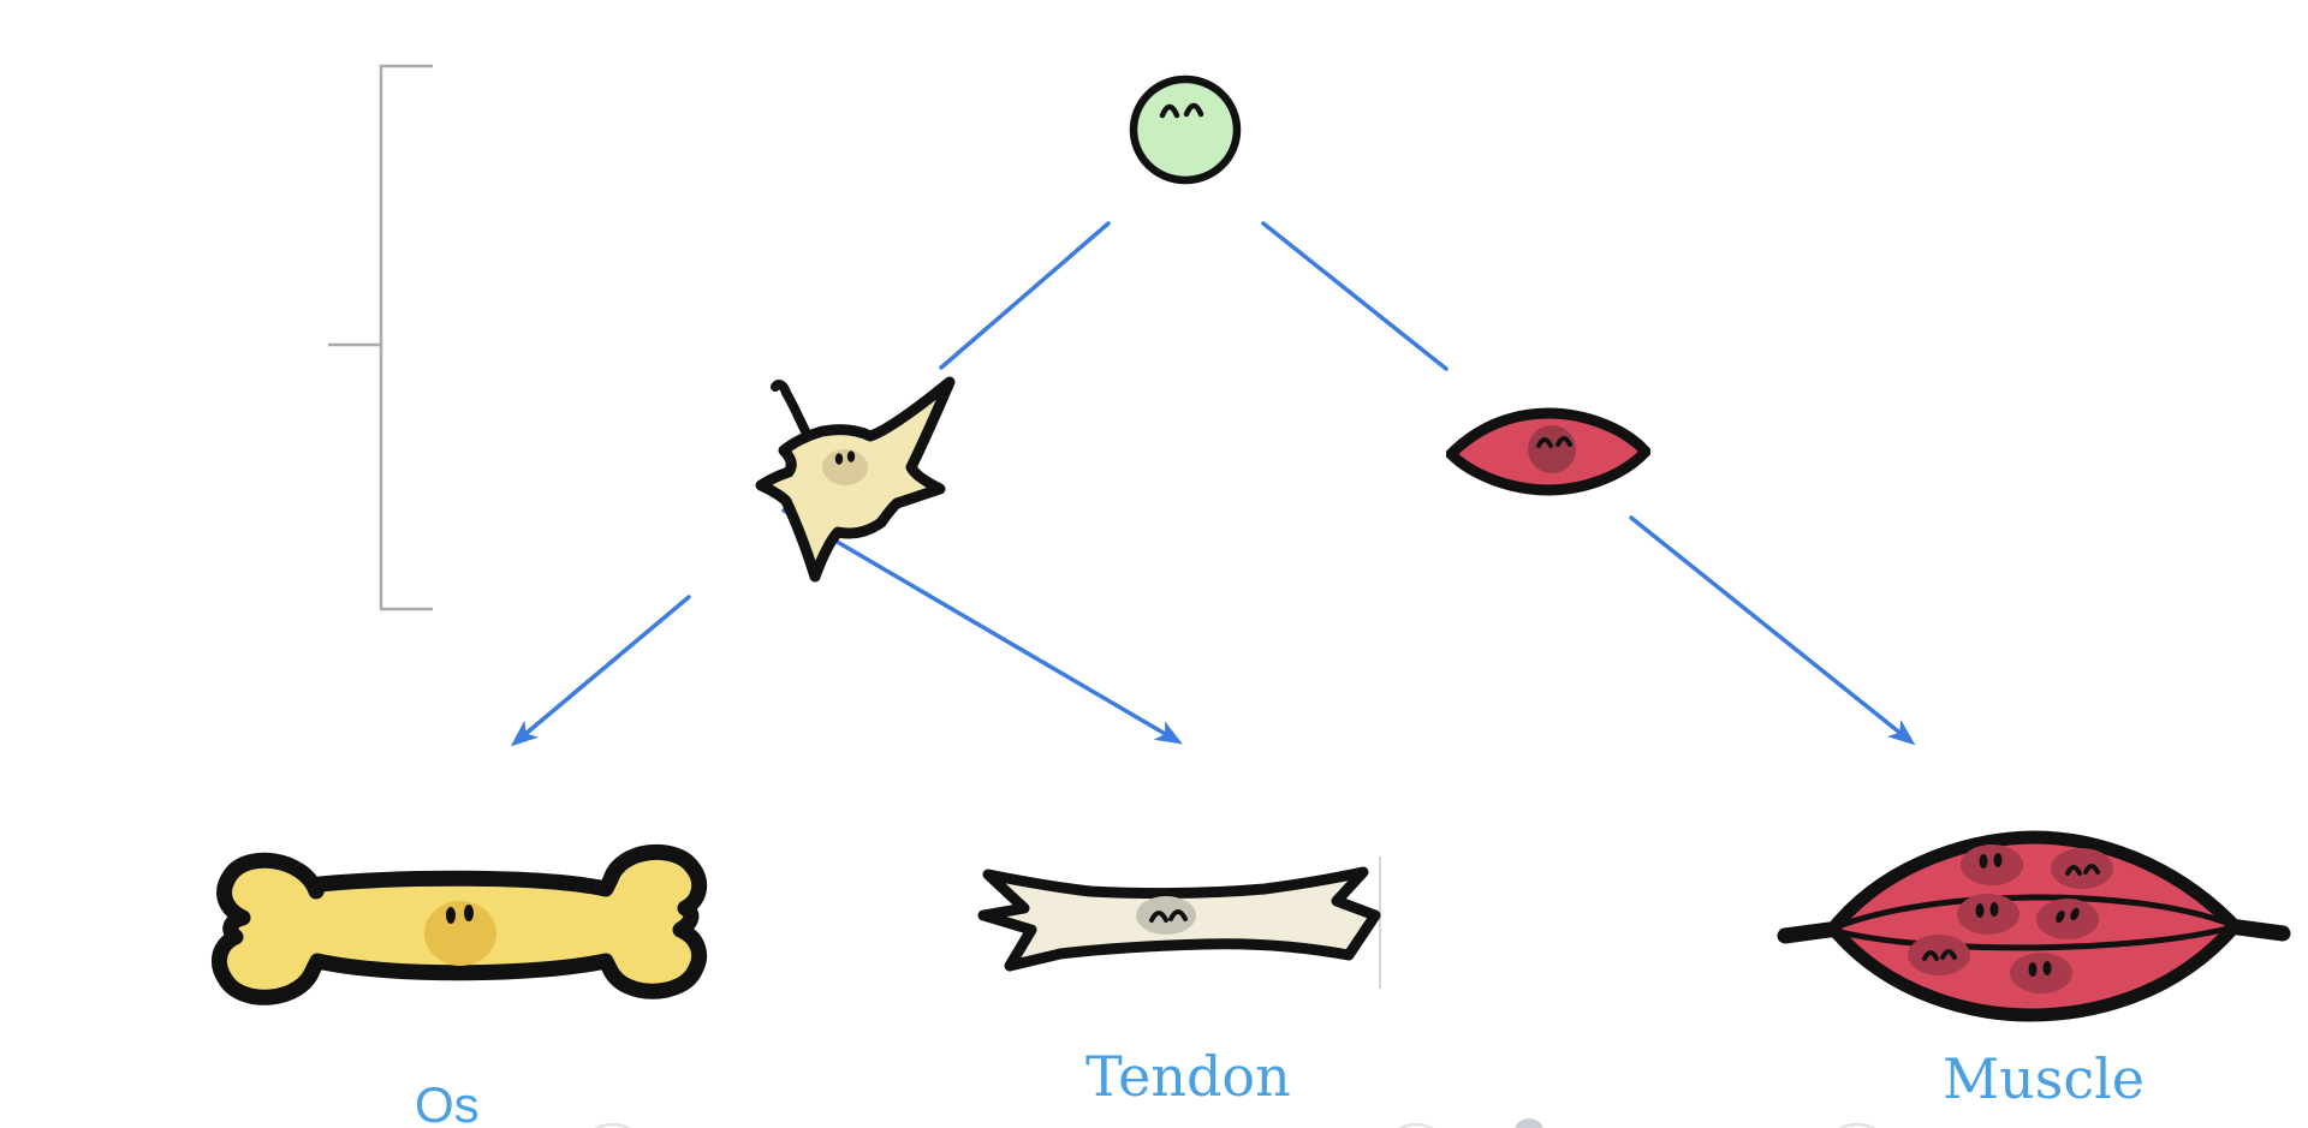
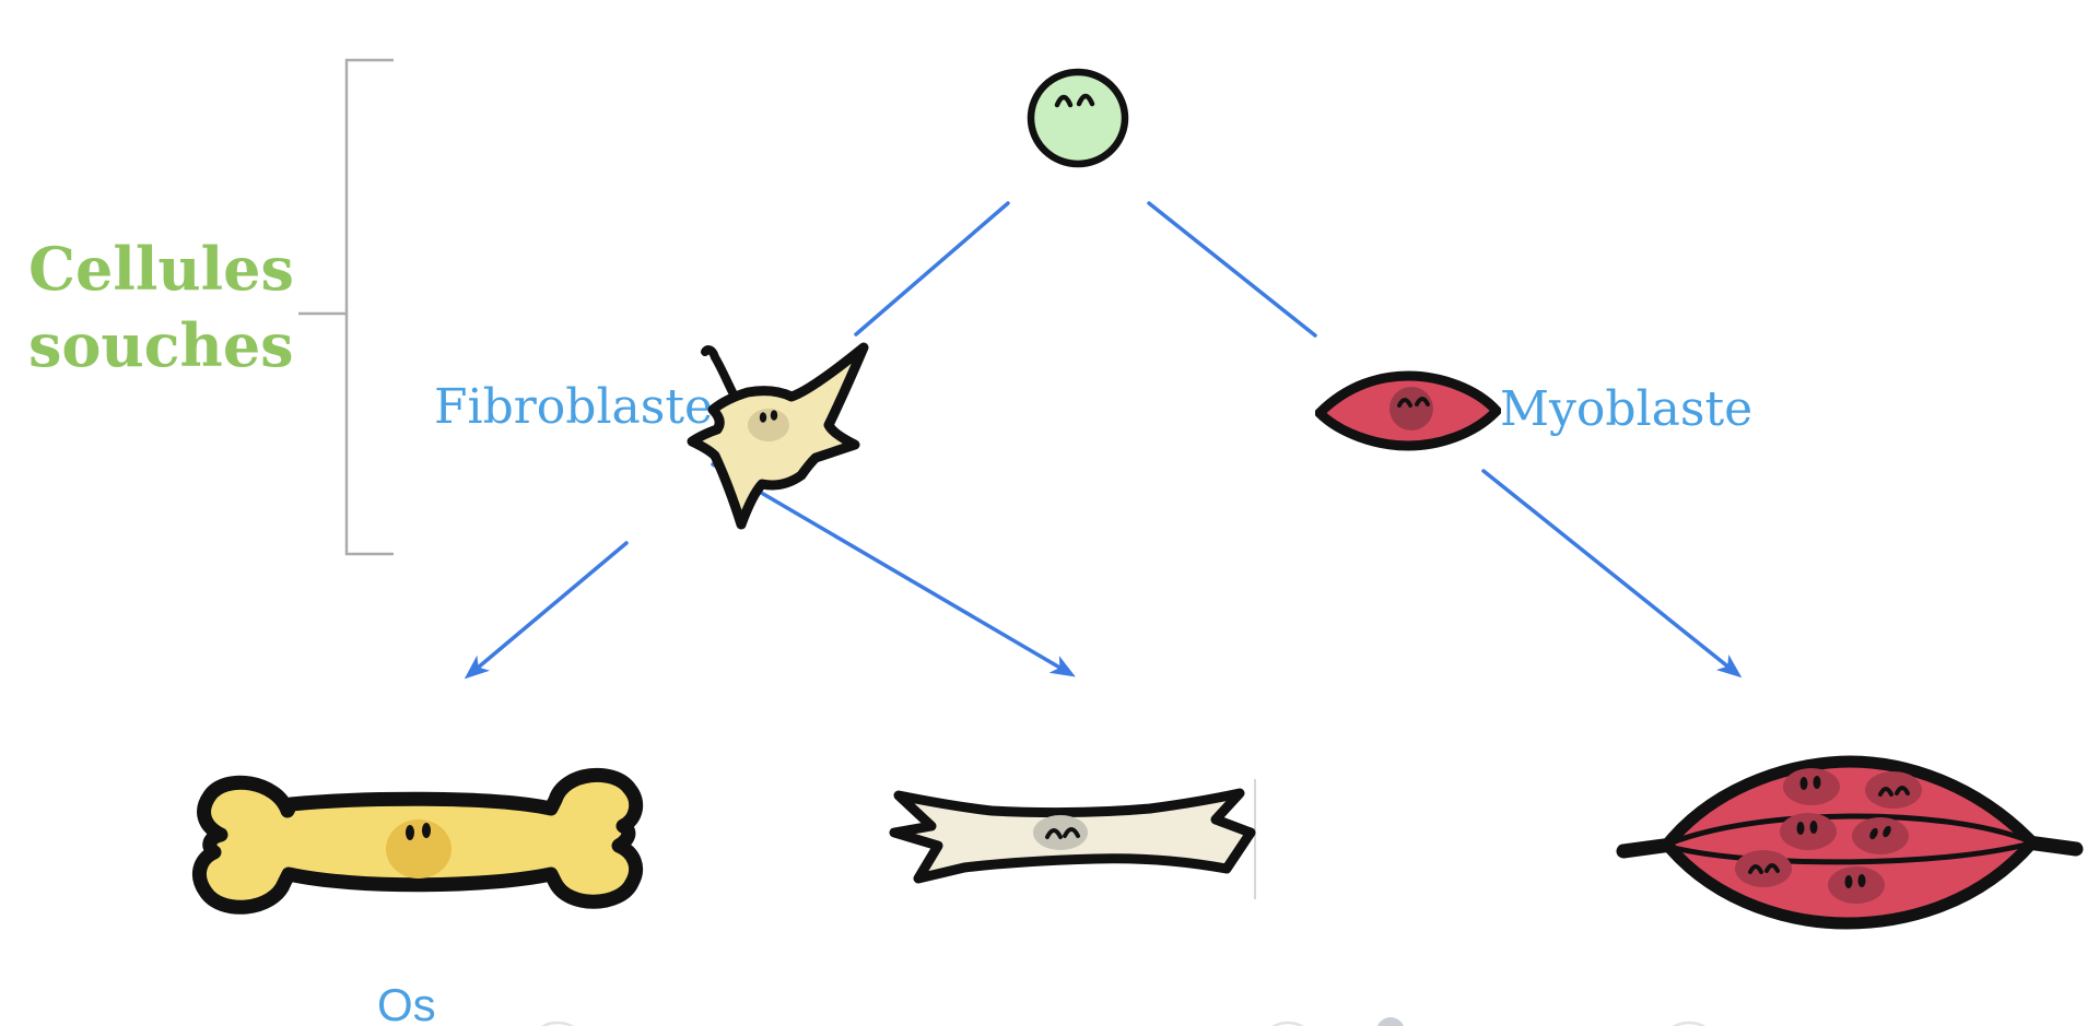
+ Cellules
+ souches
+ Fibroblaste
+ Myoblaste
  Os
- Tendon
- Muscle
